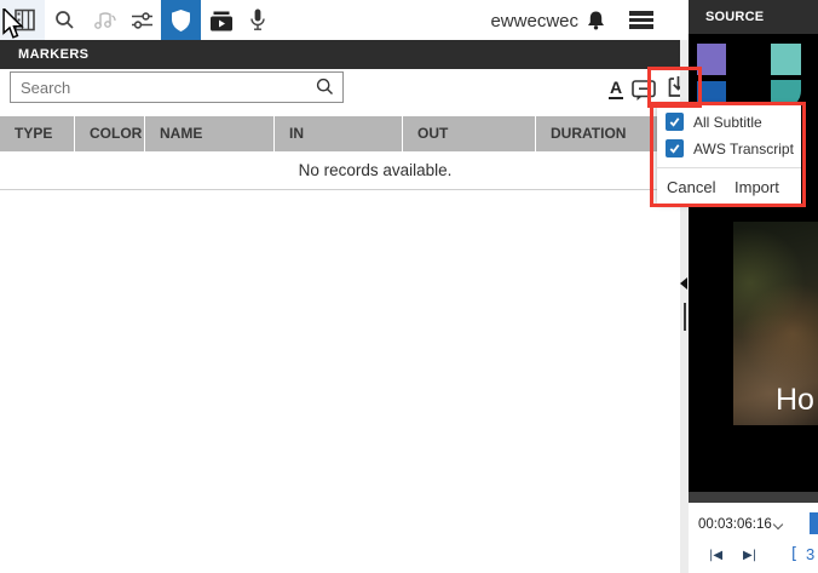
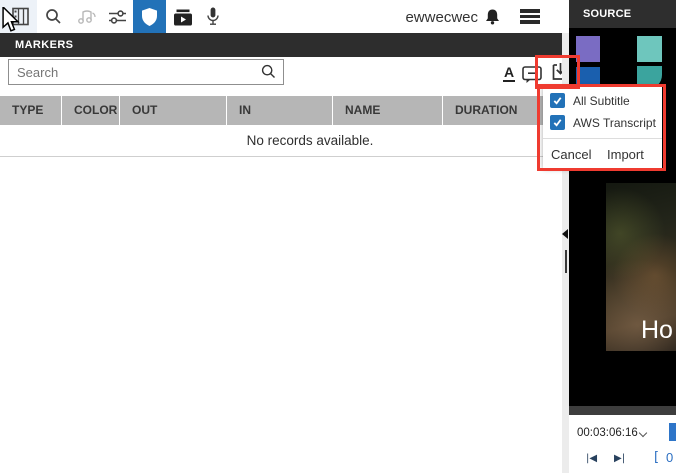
  ewwecwec
  MARKERS
  Search
  A
  TYPE
  COLOR
- NAME
+ OUT
  IN
- OUT
+ NAME
  DURATION
  No records available.
  Ho
  00:03:06:16
  |◀
  ▶|
  [
- 3
+ 0
  All Subtitle
  AWS Transcript
  Cancel
  Import
